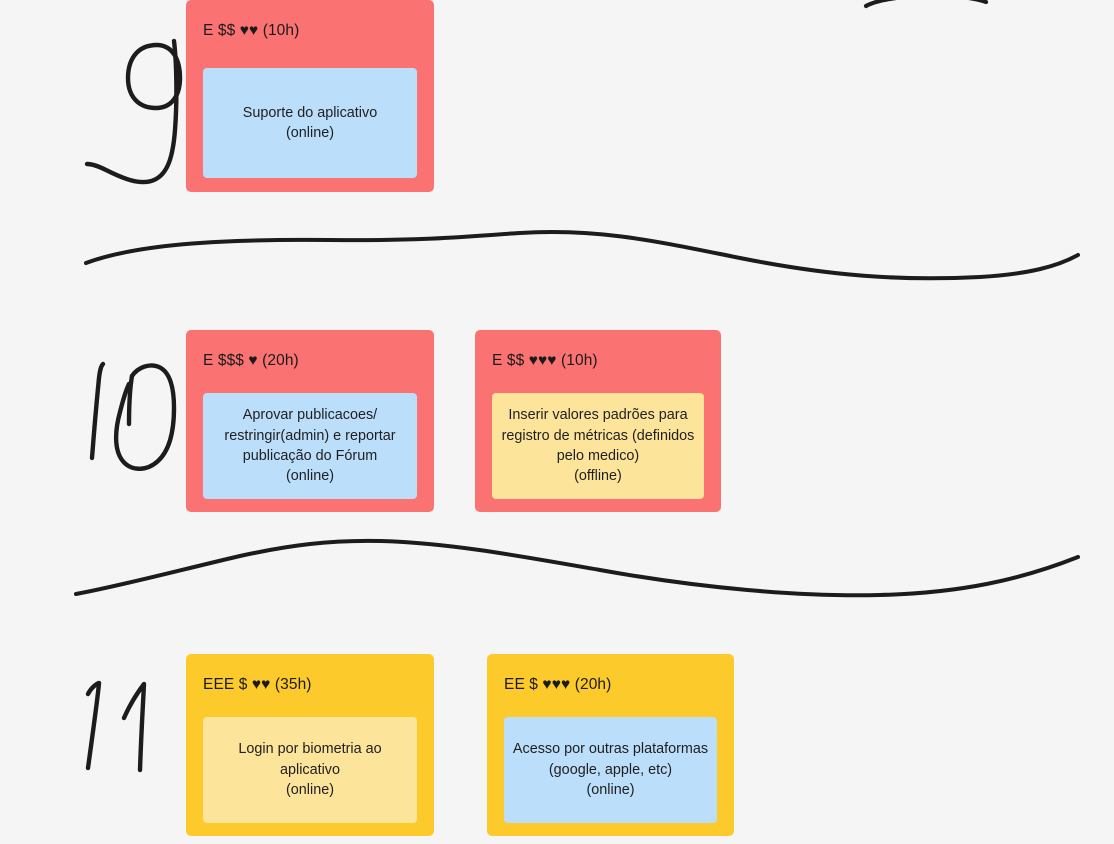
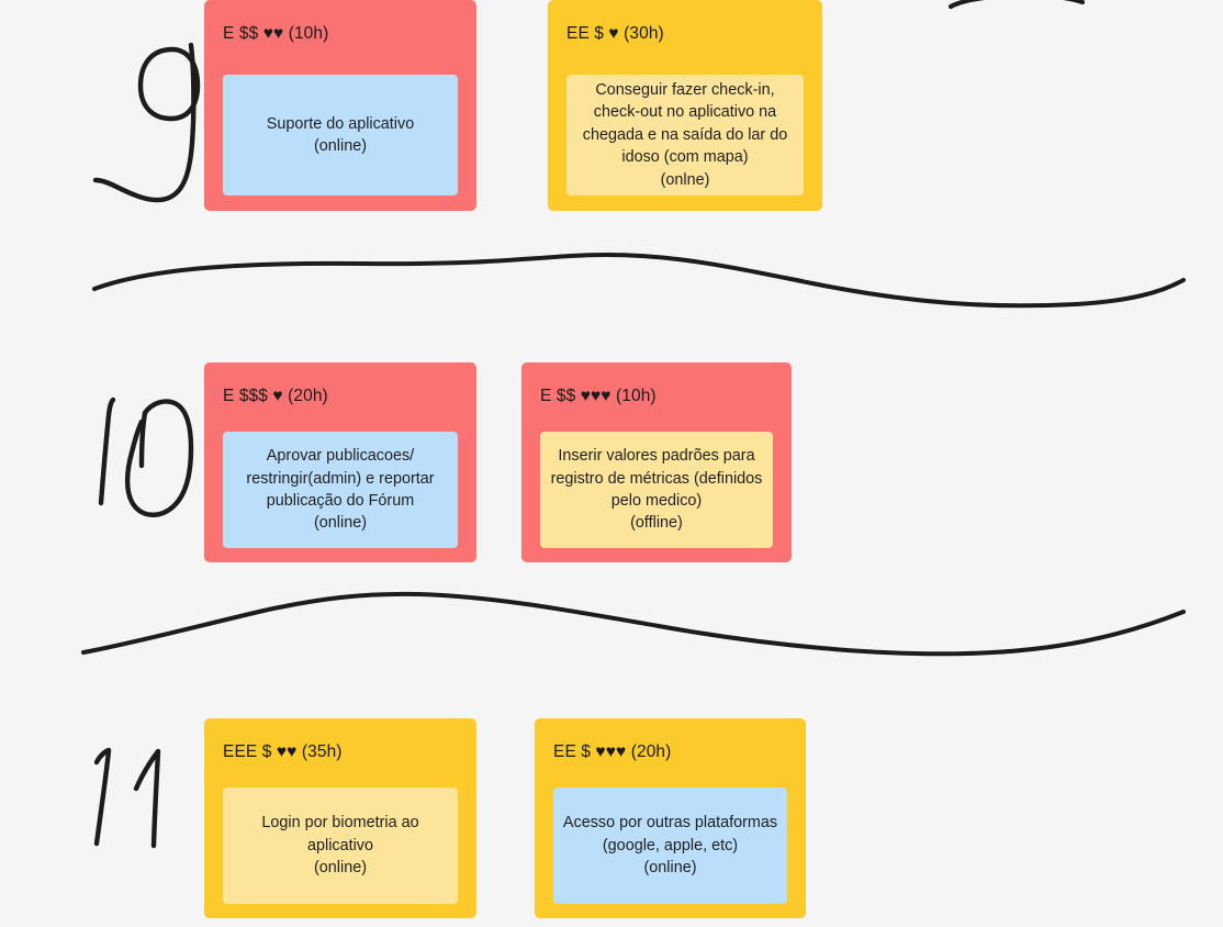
  E $$ ♥♥ (10h)
  Suporte do aplicativo
  (online)
+ EE $ ♥ (30h)
+ Conseguir fazer check-in, check-out no aplicativo na chegada e na saída do lar do idoso (com mapa)
+ (onlne)
  E $$$ ♥ (20h)
  Aprovar publicacoes/ restringir(admin) e reportar publicação do Fórum
  (online)
  E $$ ♥♥♥ (10h)
  Inserir valores padrões para registro de métricas (definidos pelo medico)
  (offline)
  EEE $ ♥♥ (35h)
  Login por biometria ao aplicativo
  (online)
  EE $ ♥♥♥ (20h)
  Acesso por outras plataformas (google, apple, etc)
  (online)
